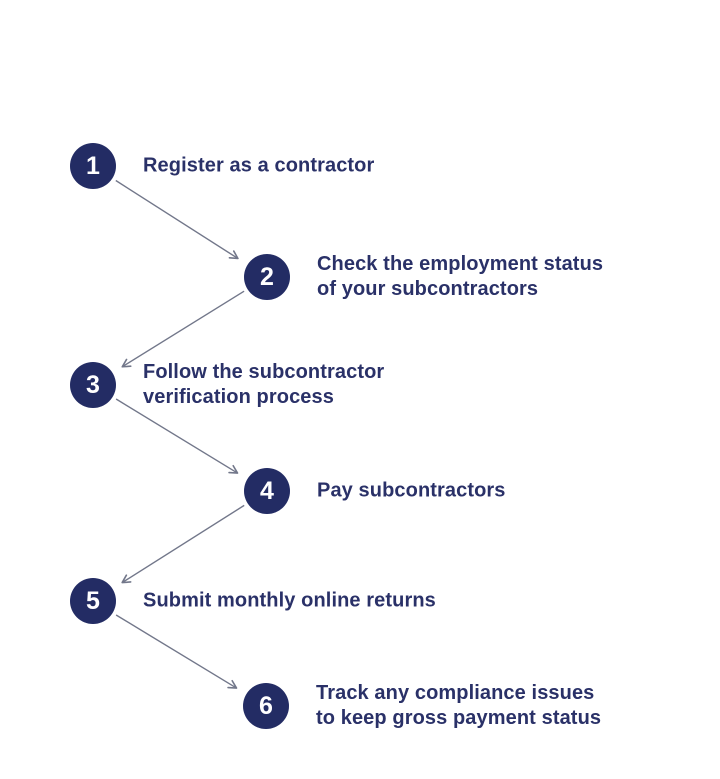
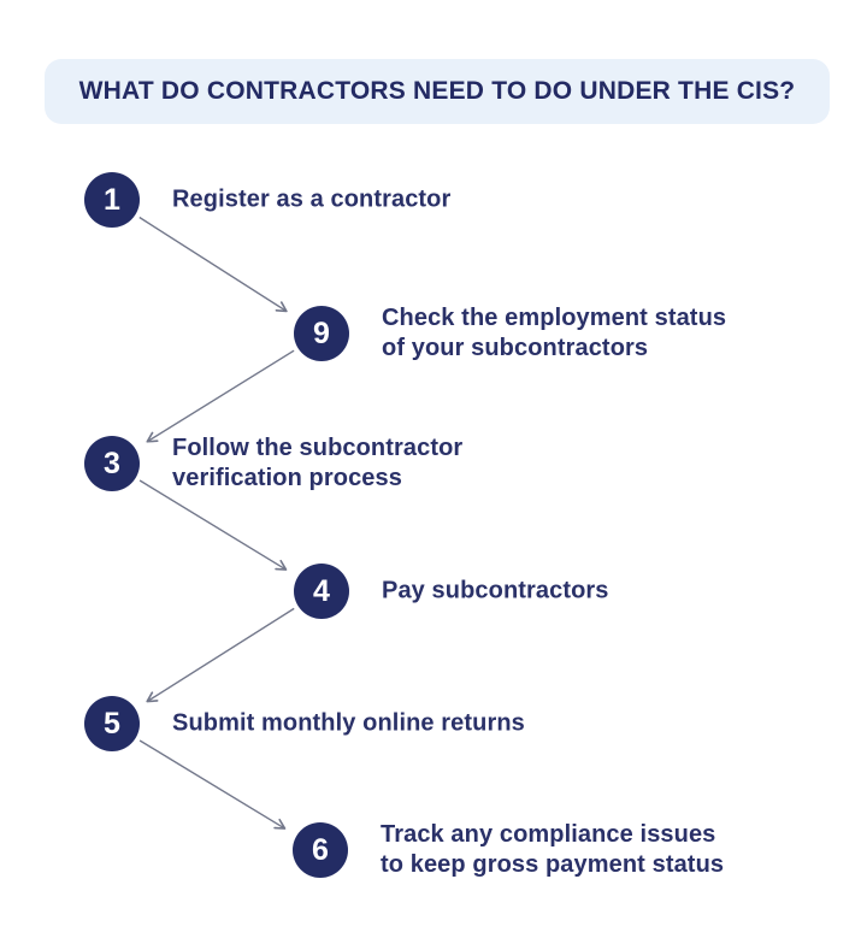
+ WHAT DO CONTRACTORS NEED TO DO UNDER THE CIS?
  1
  Register as a contractor
- 2
+ 9
  Check the employment status
  of your subcontractors
  3
  Follow the subcontractor
  verification process
  4
  Pay subcontractors
  5
  Submit monthly online returns
  6
  Track any compliance issues
  to keep gross payment status
